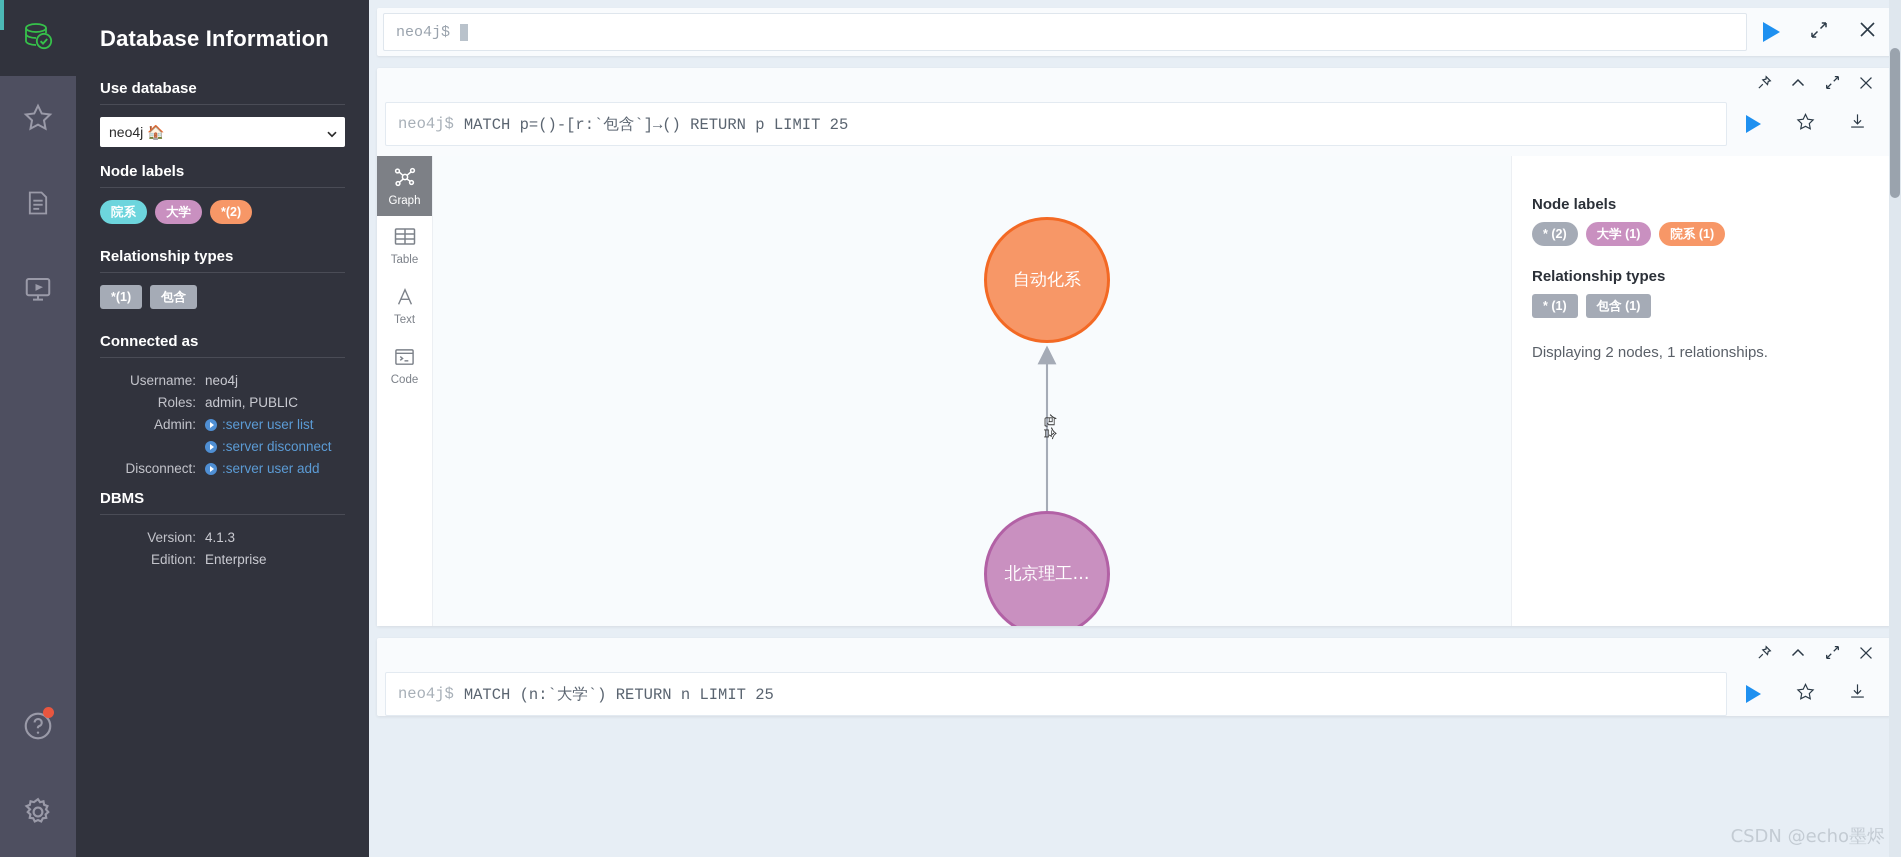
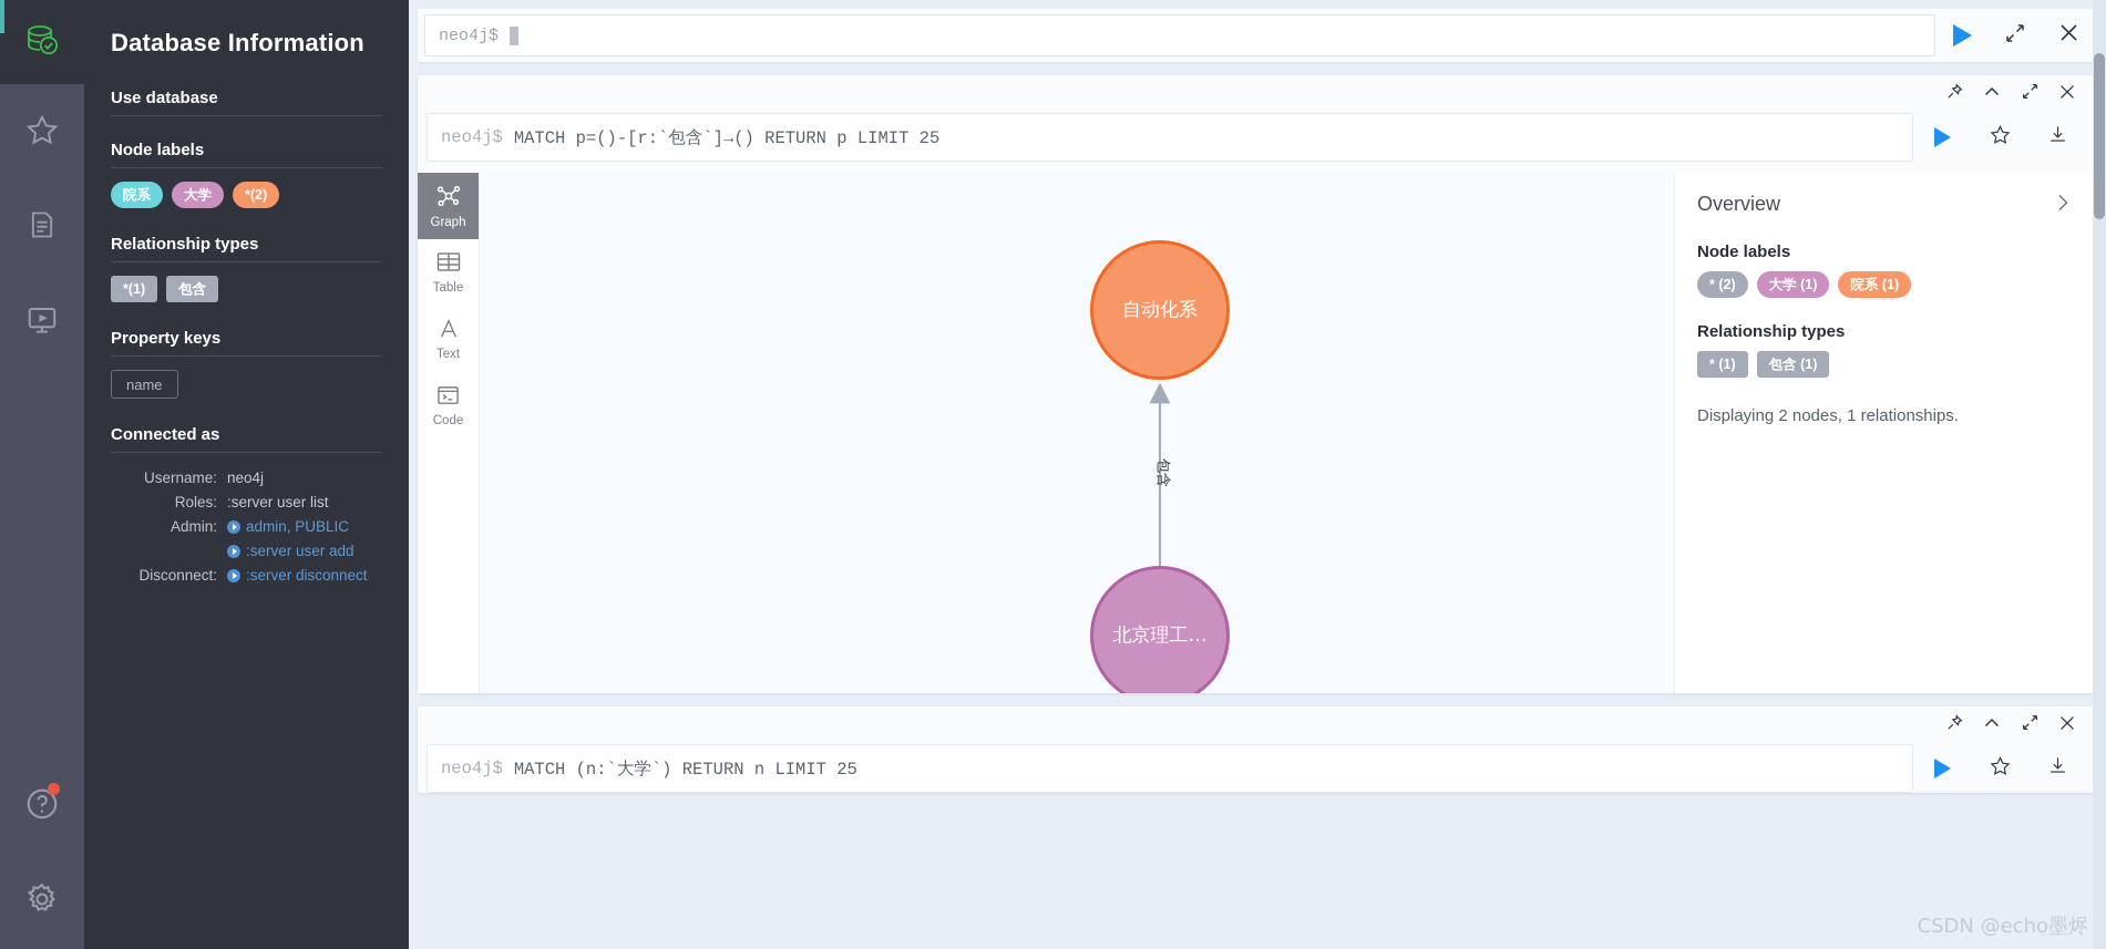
  Database Information
  Use database
- neo4j 🏠
  Node labels
  院系
  大学
  *(2)
  Relationship types
  *(1)
  包含
+ Property keys
+ name
  Connected as
  Username:
  neo4j
  Roles:
- admin, PUBLIC
+ :server user list
  Admin:
- :server user list
+ admin, PUBLIC
- :server disconnect
+ :server user add
  Disconnect:
- :server user add
+ :server disconnect
- DBMS
- Version:
- 4.1.3
- Edition:
- Enterprise
  neo4j$
  neo4j$
  MATCH p=()-[r:`包含`]→() RETURN p LIMIT 25
  Graph
  Table
  Text
  Code
  自动化系
  北京理工…
+ Overview
  Node labels
  * (2)
  大学 (1)
  院系 (1)
  Relationship types
  * (1)
  包含 (1)
  Displaying 2 nodes, 1 relationships.
  neo4j$
  MATCH (n:`大学`) RETURN n LIMIT 25
  CSDN @echo墨烬
